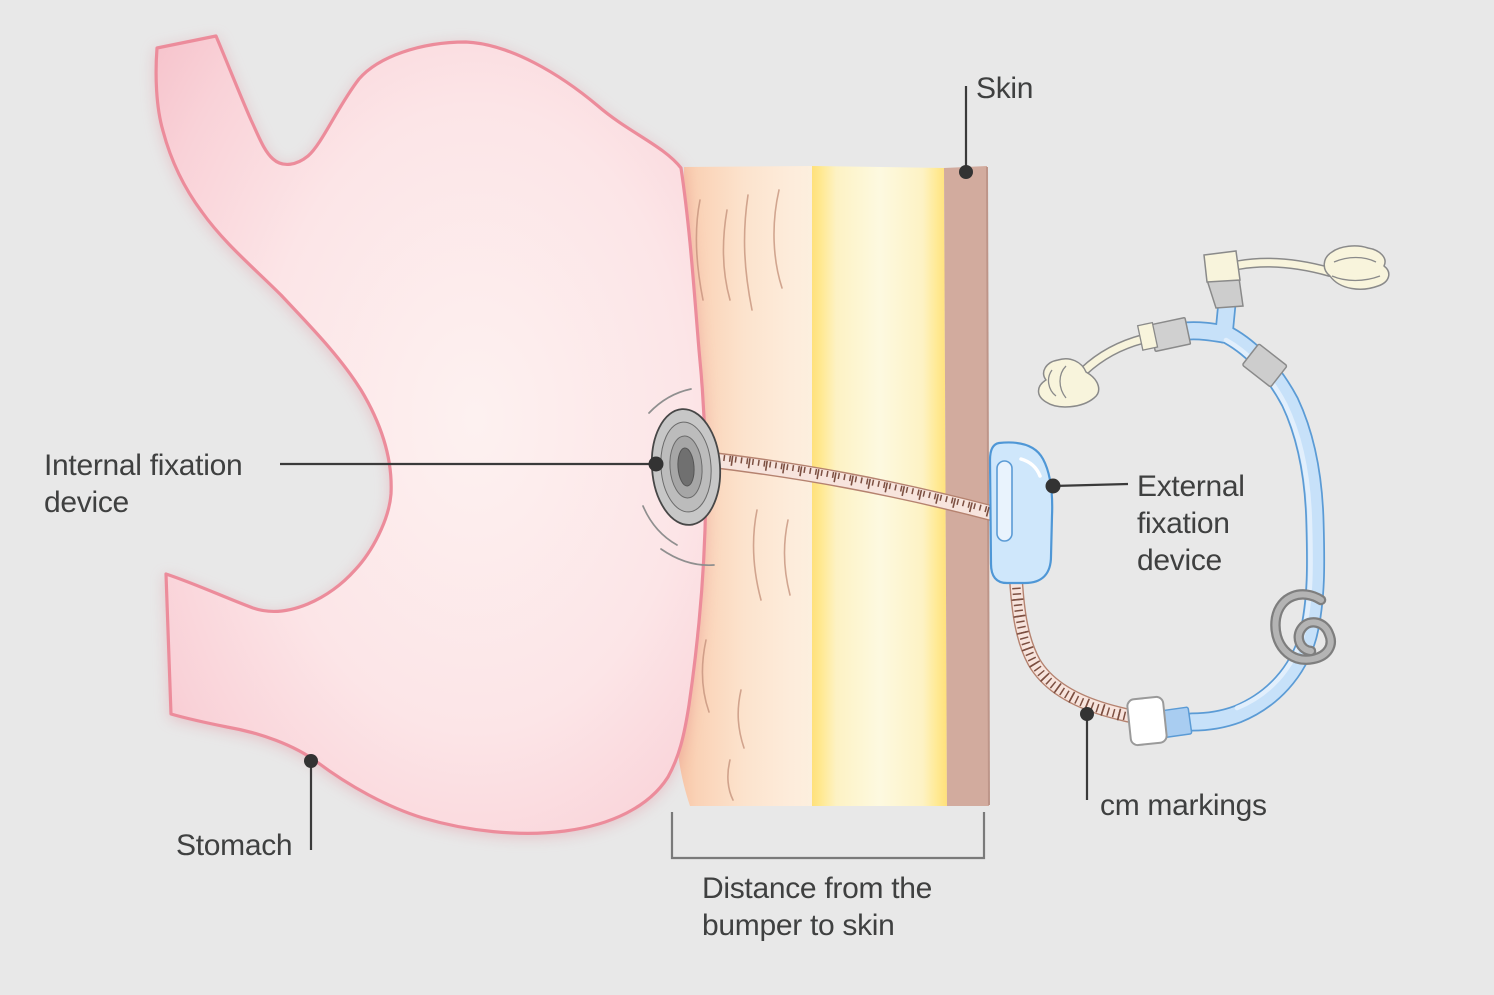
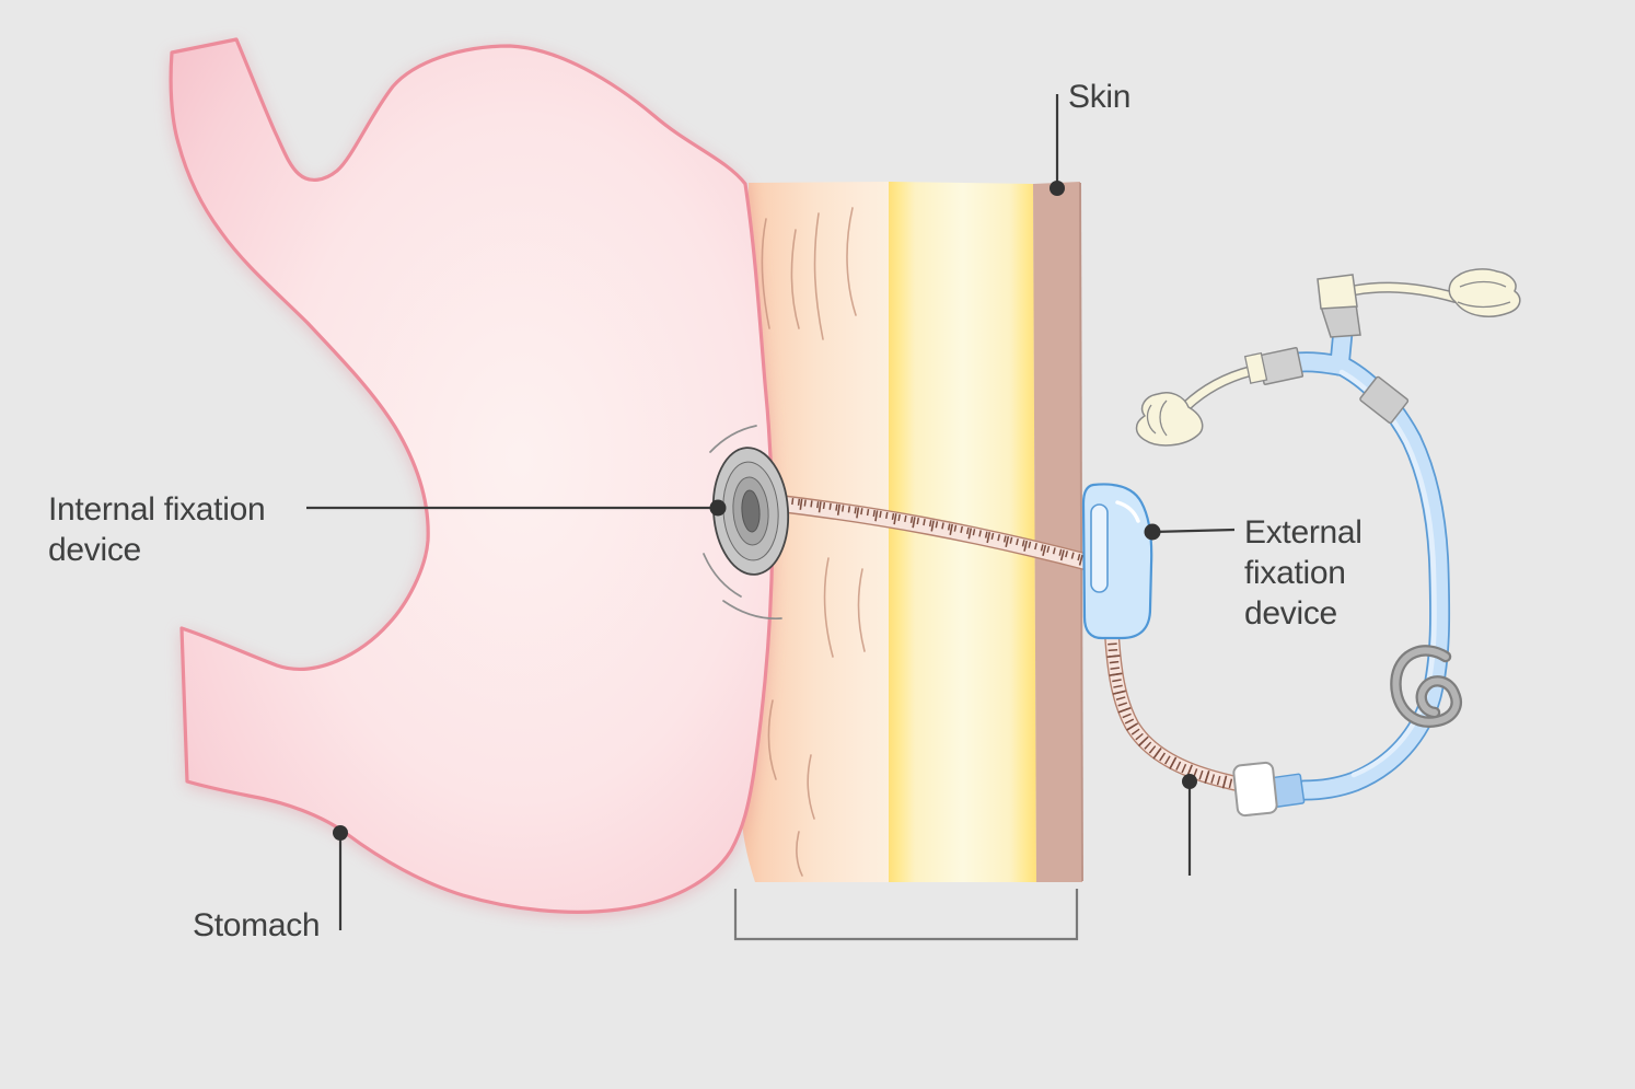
  Skin
  Internal fixation
  device
  Stomach
  External
  fixation
  device
- cm markings
- Distance from the
- bumper to skin
